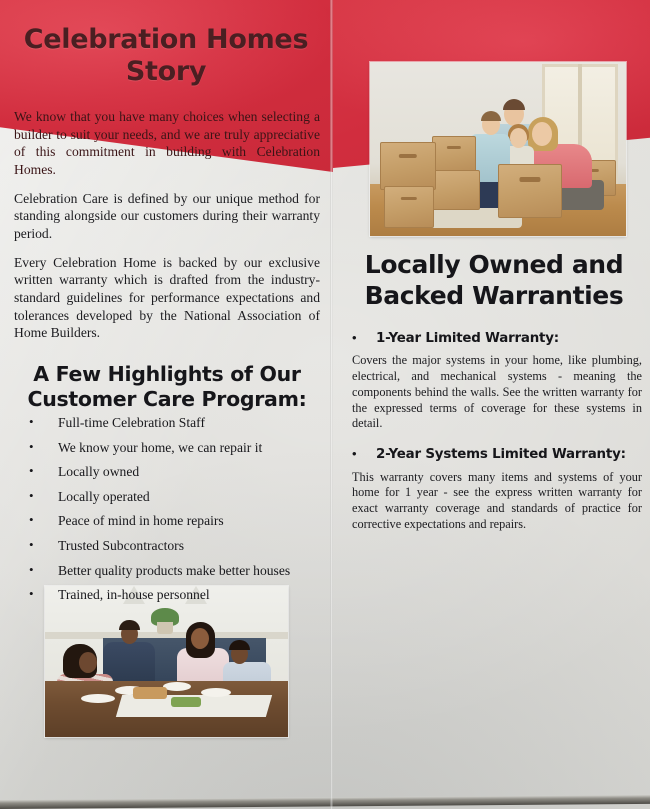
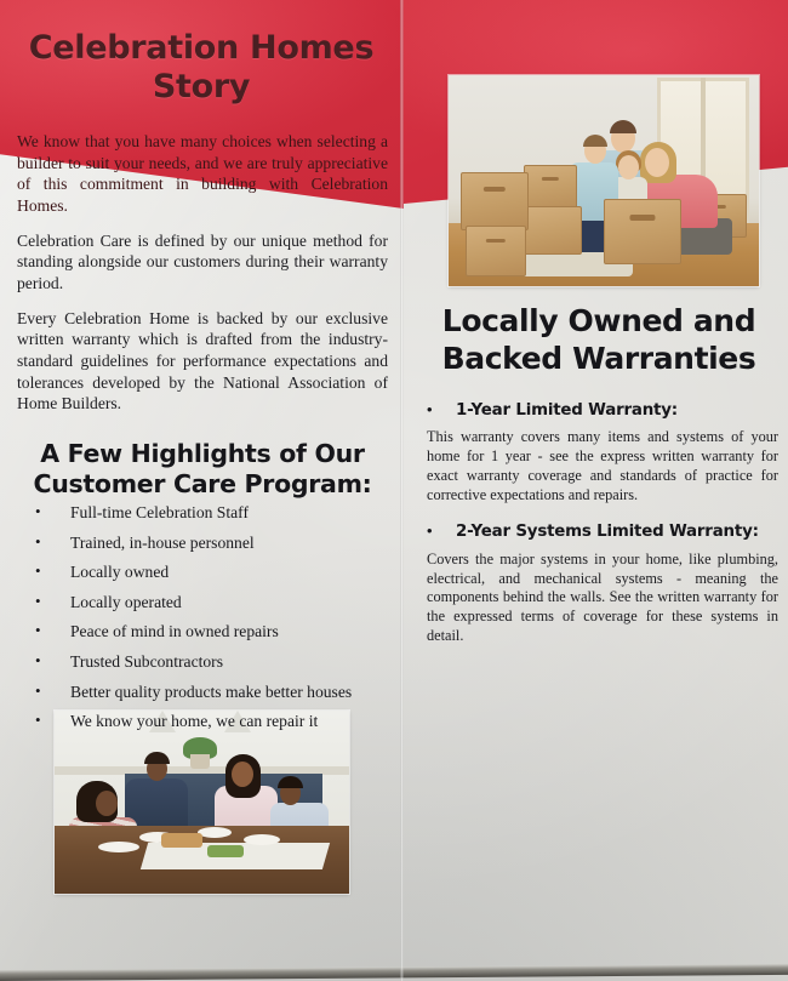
  Celebration Homes Story
  We know that you have many choices when selecting a builder to suit your needs, and we are truly appreciative of this commitment in building with Celebration Homes.
  Celebration Care is defined by our unique method for standing alongside our customers during their warranty period.
  Every Celebration Home is backed by our exclusive written warranty which is drafted from the industry-standard guidelines for performance expectations and tolerances developed by the National Association of Home Builders.
  A Few Highlights of Our Customer Care Program:
  Full-time Celebration Staff
- We know your home, we can repair it
+ Trained, in-house personnel
  Locally owned
  Locally operated
- Peace of mind in home repairs
+ Peace of mind in owned repairs
  Trusted Subcontractors
  Better quality products make better houses
- Trained, in-house personnel
+ We know your home, we can repair it
  Locally Owned and Backed Warranties
  1-Year Limited Warranty:
- Covers the major systems in your home, like plumbing, electrical, and mechanical systems - meaning the components behind the walls. See the written warranty for the expressed terms of coverage for these systems in detail.
+ This warranty covers many items and systems of your home for 1 year - see the express written warranty for exact warranty coverage and standards of practice for corrective expectations and repairs.
  2-Year Systems Limited Warranty:
- This warranty covers many items and systems of your home for 1 year - see the express written warranty for exact warranty coverage and standards of practice for corrective expectations and repairs.
+ Covers the major systems in your home, like plumbing, electrical, and mechanical systems - meaning the components behind the walls. See the written warranty for the expressed terms of coverage for these systems in detail.
